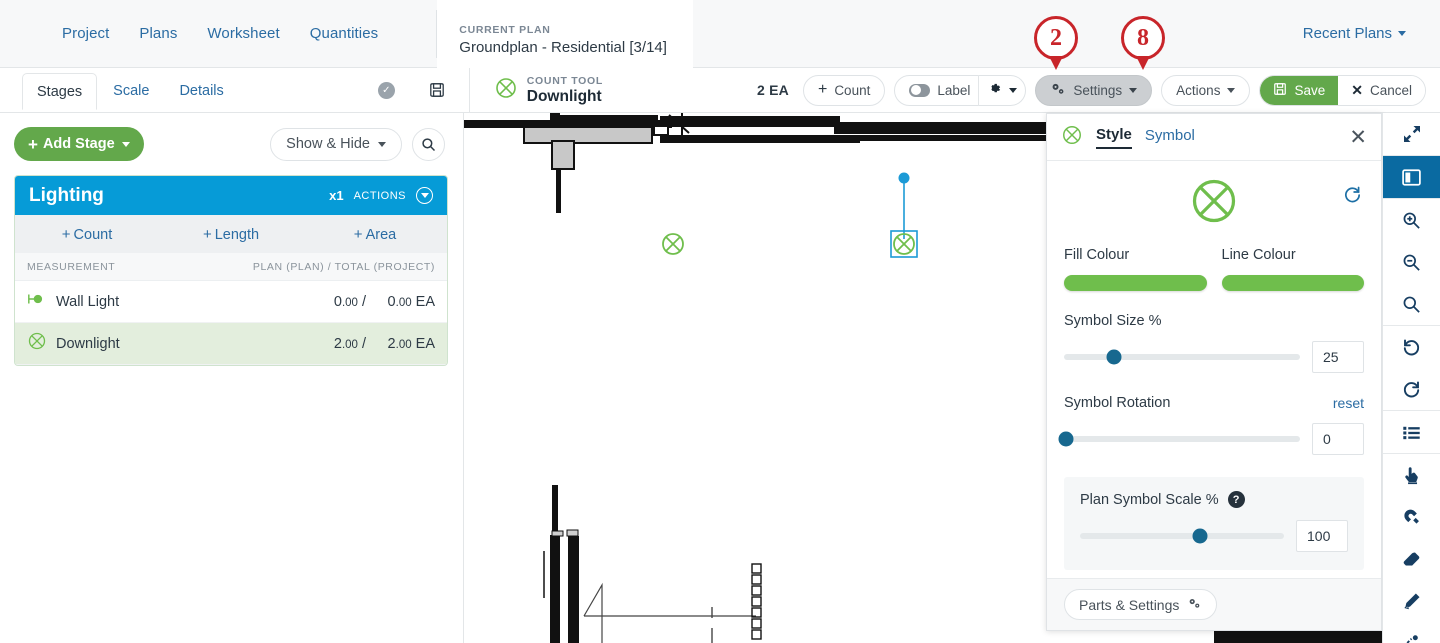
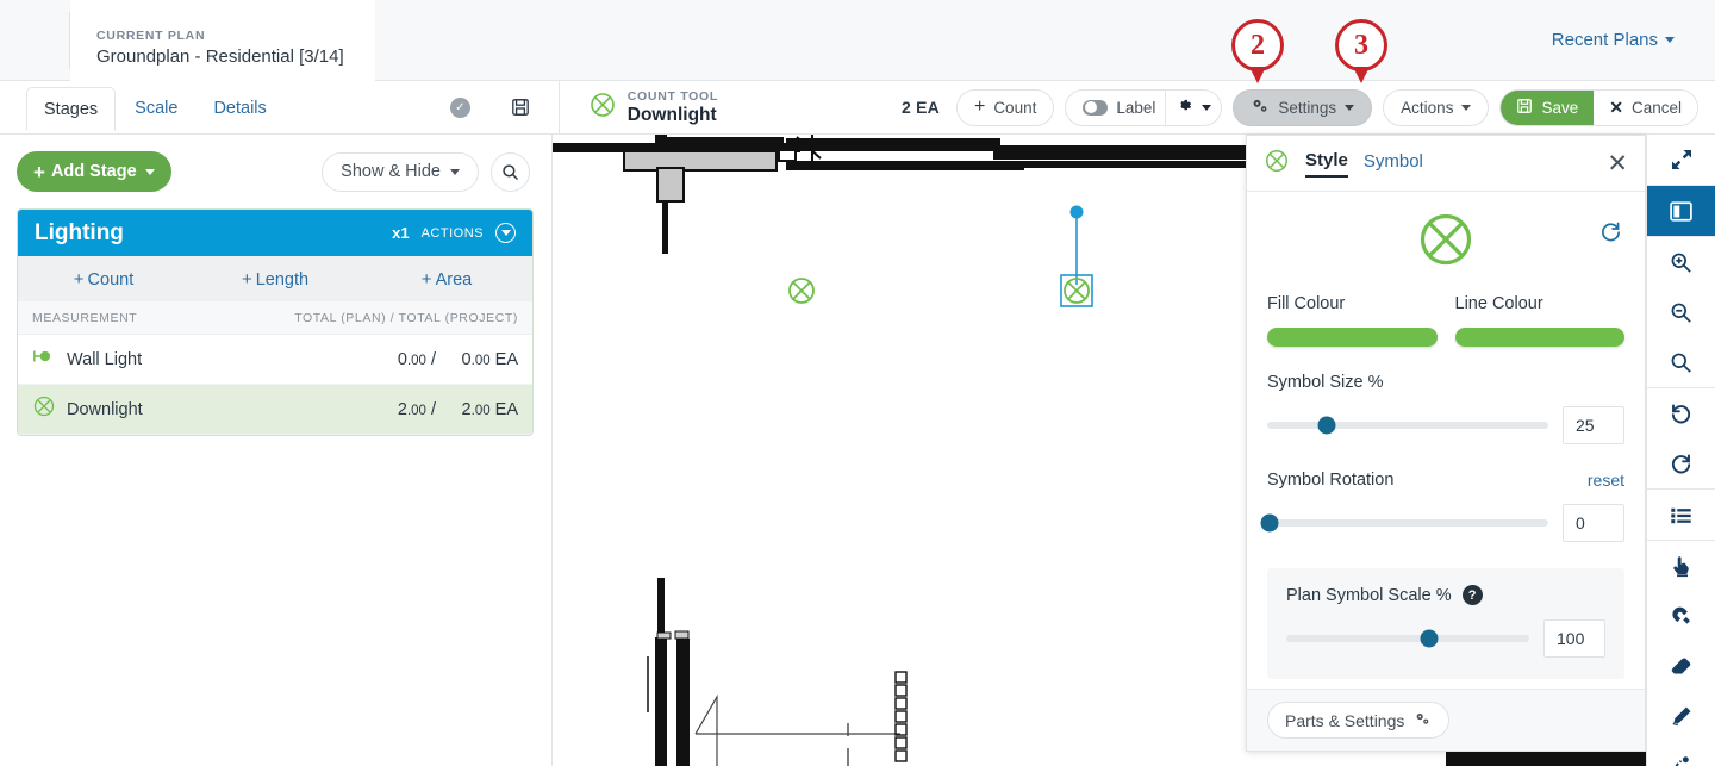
- Project
- Plans
- Worksheet
- Quantities
  CURRENT PLAN
  Groundplan - Residential [3/14]
  Recent Plans
  2
- 8
+ 3
  Stages
  Scale
  Details
  ✓
  COUNT TOOL
  Downlight
  2 EA
  +
  Count
  Label
  Settings
  Actions
  Save
  ✕
  Cancel
  +
  Add Stage
  Show & Hide
  Lighting
  x1
  ACTIONS
  + Count
  + Length
  + Area
  MEASUREMENT
- PLAN (PLAN) / TOTAL (PROJECT)
+ TOTAL (PLAN) / TOTAL (PROJECT)
  Wall Light
  0.00
  /
  0.00 EA
  Downlight
  2.00
  /
  2.00 EA
  Style
  Symbol
  ✕
  Fill Colour
  Line Colour
  Symbol Size %
  25
  Symbol Rotation
  reset
  0
  Plan Symbol Scale %
  ?
  100
  Parts & Settings
